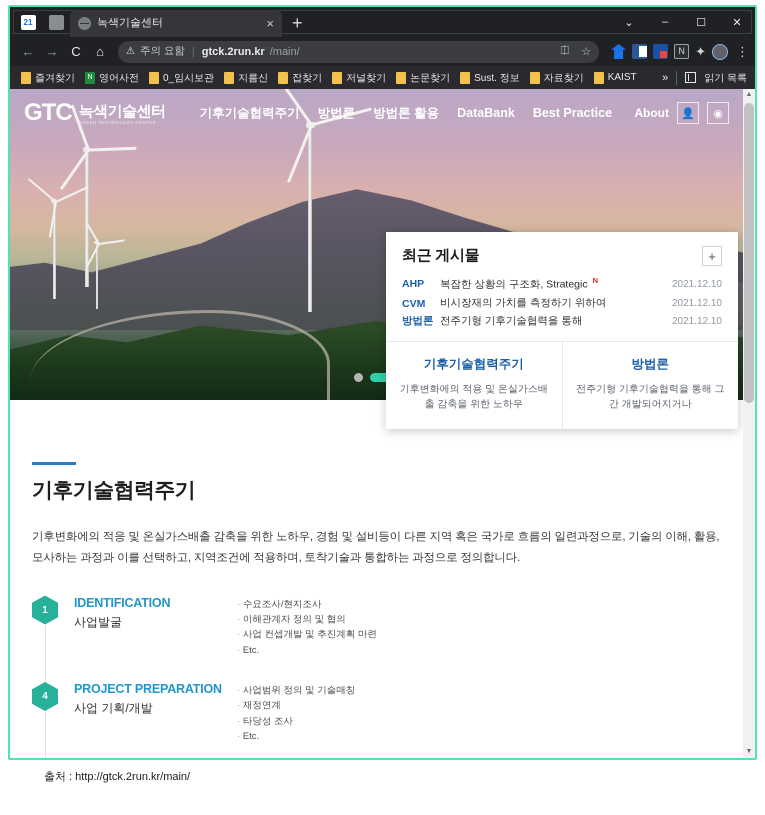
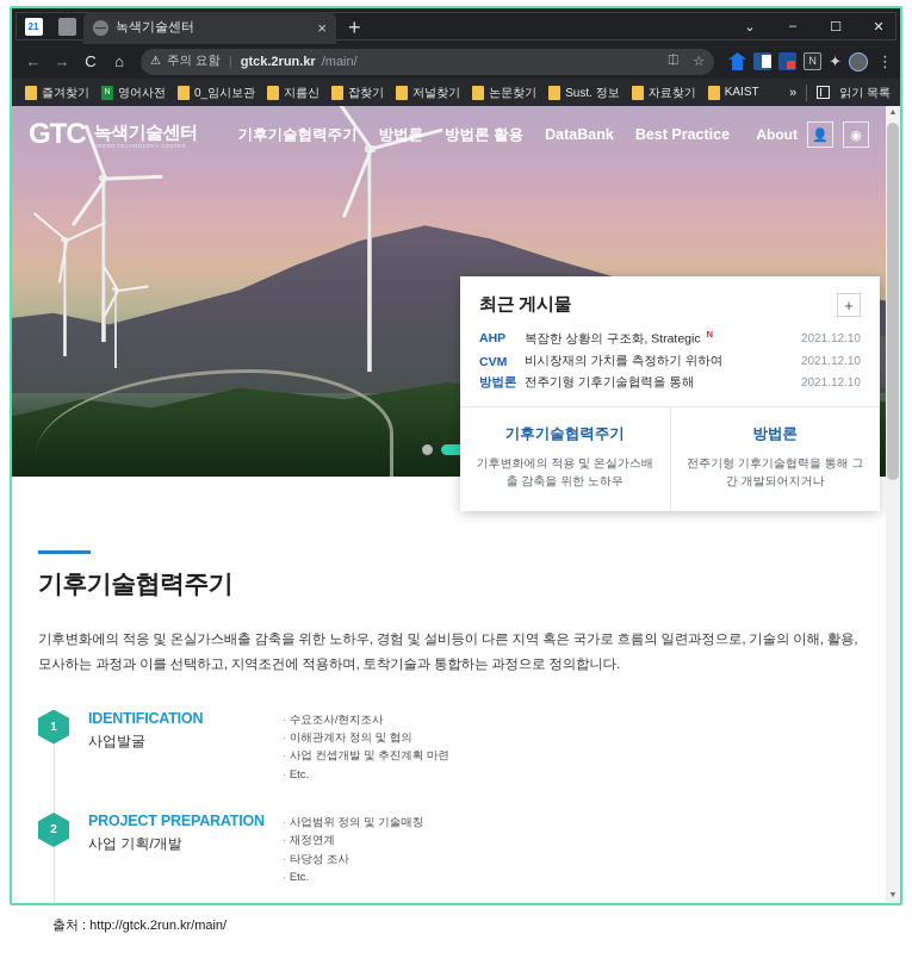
  녹색기술센터
  ×
  ⌄
  –
  ☐
  ✕
  ←
  →
  C
  ⌂
  ⚠
  주의 요함
  |
  gtck.2run.kr
  /main/
  ⎅
  ☆
  N
  ✦
  ⋮
  즐겨찾기
  영어사전
  0_임시보관
  지름신
  잡찾기
  저널찾기
  논문찾기
  Sust. 정보
  자료찾기
  KAIST
  »
  읽기 목록
  GTC
  녹색기술센터
  기후기술협력주기
  방법론
  방법론 활용
  DataBank
  Best Practice
  About
  👤
  ◉
  최근 게시물
  +
  AHP
  복잡한 상황의 구조화, Strategic N
  2021.12.10
  CVM
  비시장재의 가치를 측정하기 위하여
  2021.12.10
  방법론
  전주기형 기후기술협력을 통해
  2021.12.10
  기후기술협력주기
  기후변화에의 적용 및 온실가스배출 감축을 위한 노하우
  방법론
  전주기형 기후기술협력을 통해 그간 개발되어지거나
  기후기술협력주기
  기후변화에의 적응 및 온실가스배출 감축을 위한 노하우, 경험 및 설비등이 다른 지역 혹은 국가로 흐름의 일련과정으로, 기술의 이해, 활용, 모사하는 과정과 이를 선택하고, 지역조건에 적용하며, 토착기술과 통합하는 과정으로 정의합니다.
  1
  IDENTIFICATION
  사업발굴
  수요조사/현지조사
  이해관계자 정의 및 협의
  사업 컨셉개발 및 추진계획 마련
  Etc.
- 4
+ 2
  PROJECT PREPARATION
  사업 기획/개발
  사업범위 정의 및 기술매칭
  재정연계
  타당성 조사
  Etc.
  출처 : http://gtck.2run.kr/main/
